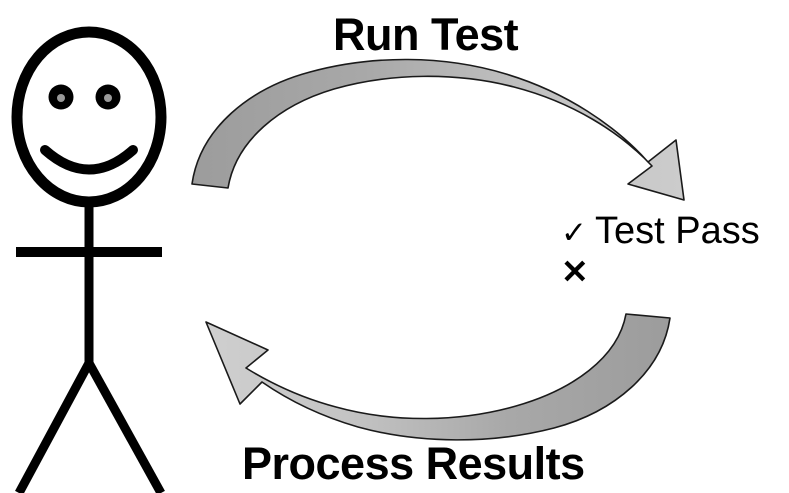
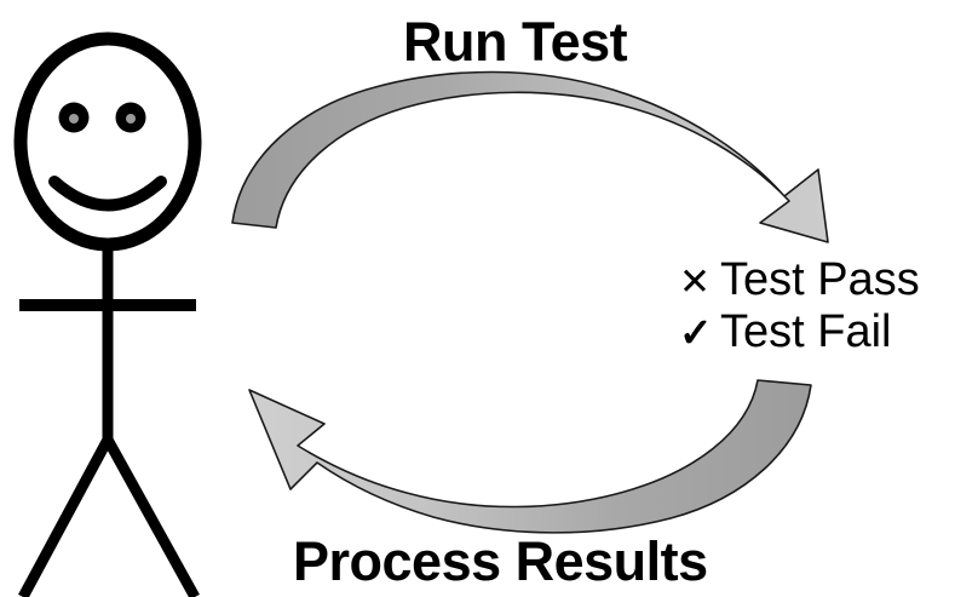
  Run Test
  Process Results
- ✓
+ ✕
  Test Pass
- ✕
+ ✓
+ Test Fail
